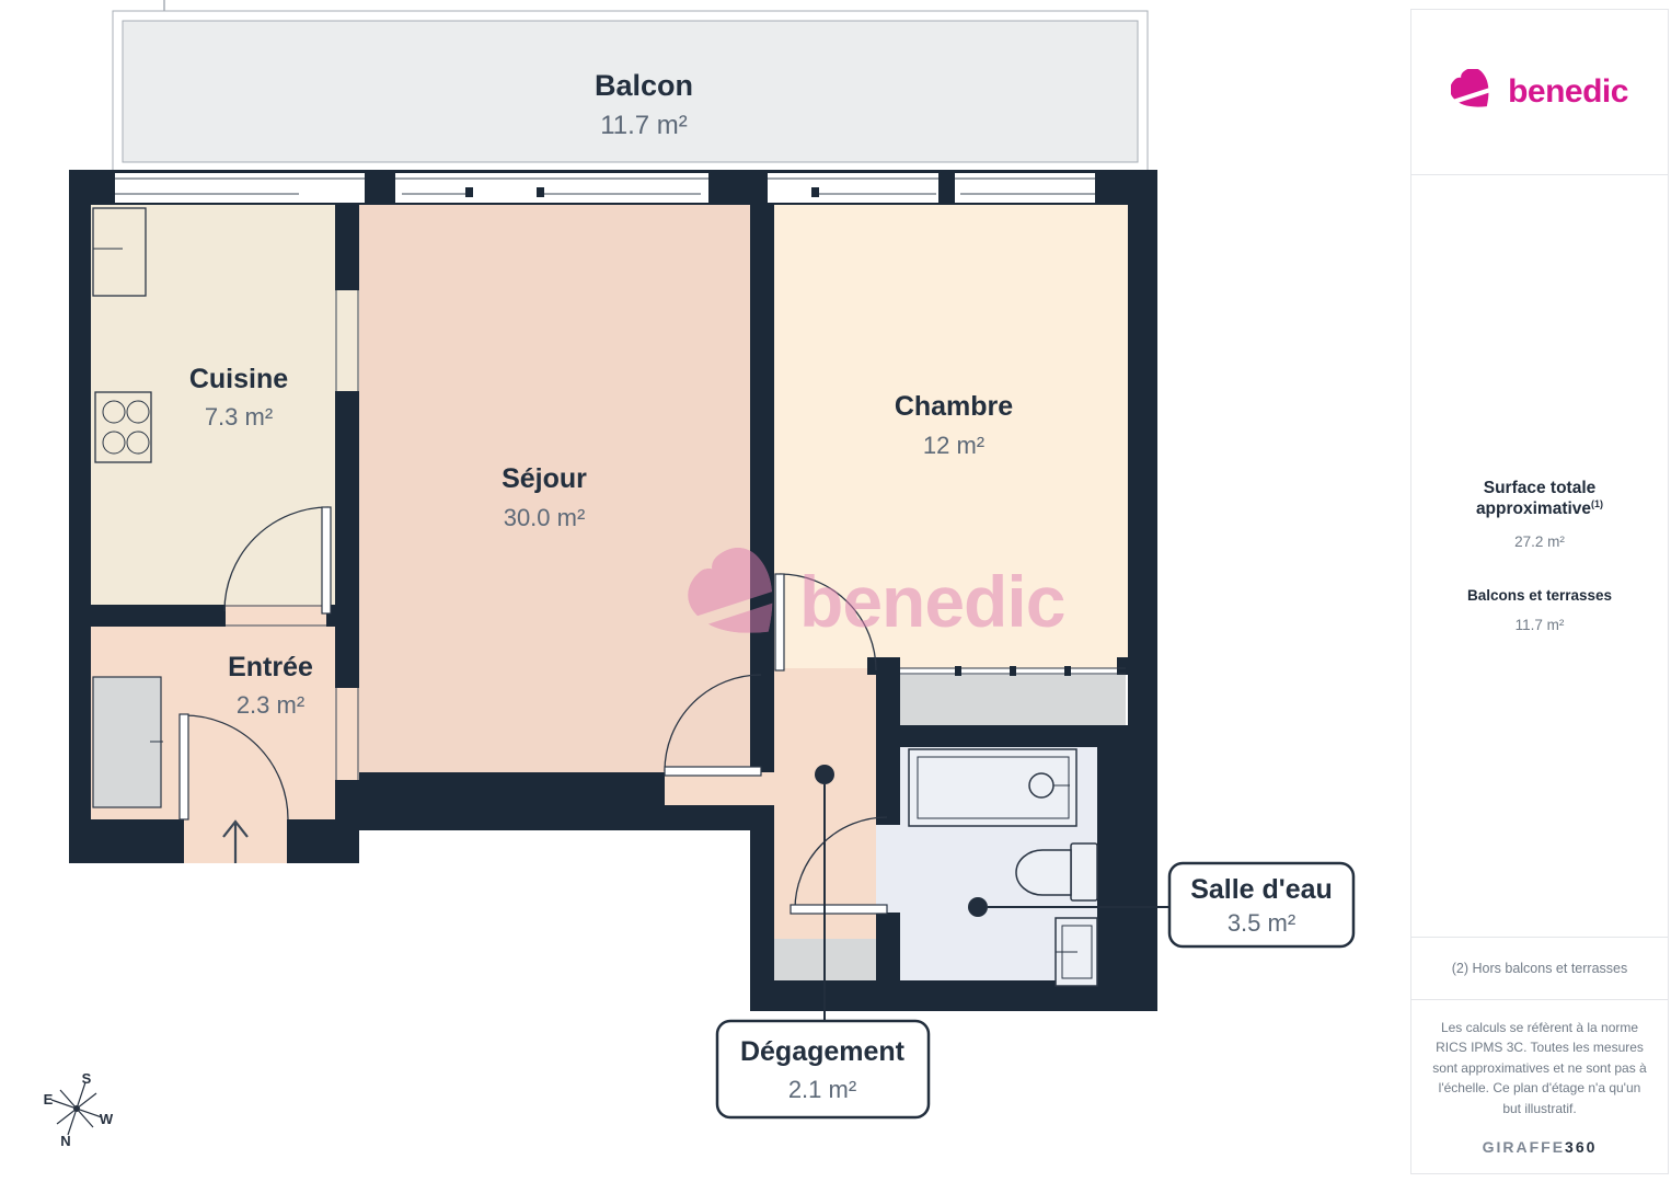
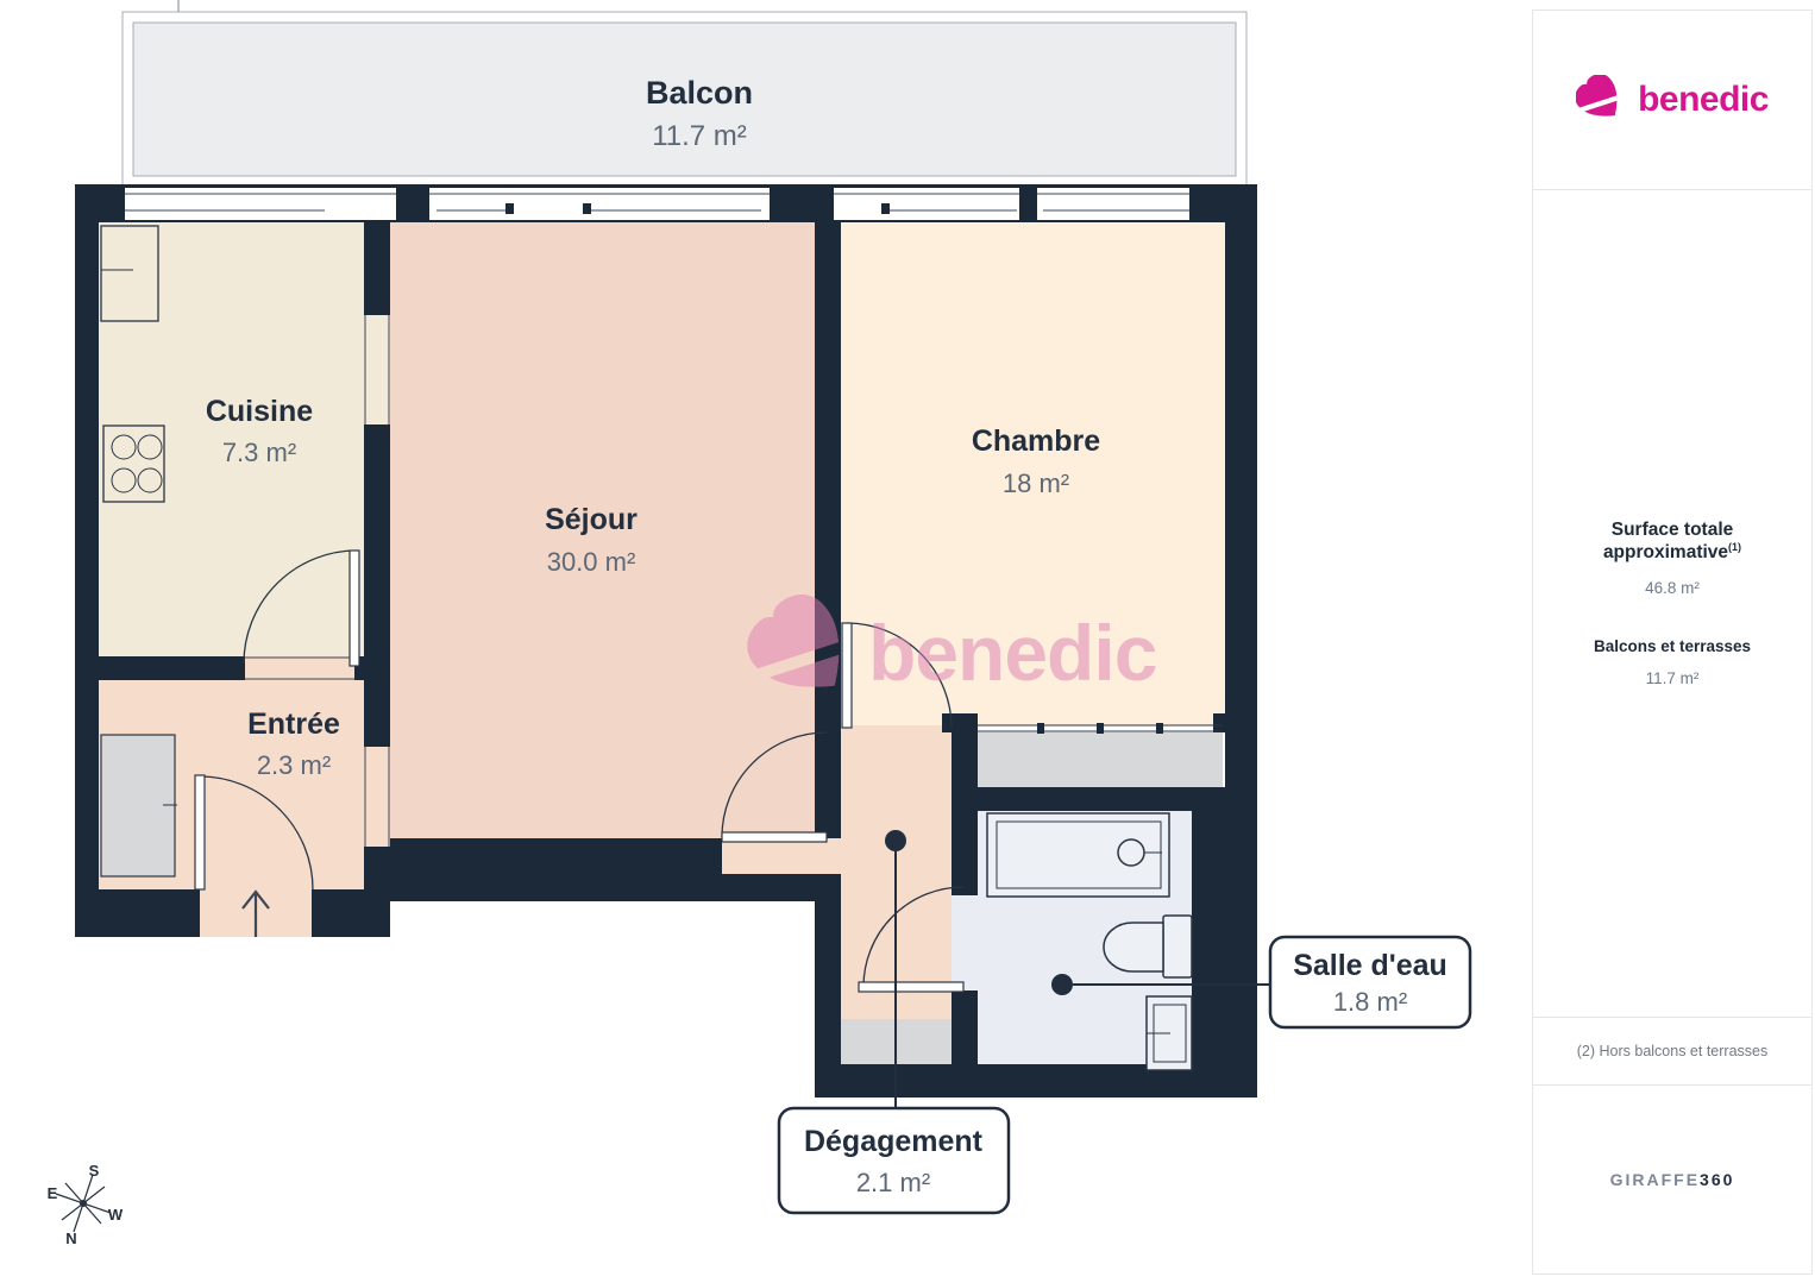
  Balcon
  11.7 m²
  benedic
  Cuisine
  7.3 m²
  Séjour
  30.0 m²
  Chambre
- 12 m²
+ 18 m²
  Entrée
  2.3 m²
  Salle d'eau
- 3.5 m²
+ 1.8 m²
  Dégagement
  2.1 m²
  S
  E
  W
  N
  benedic
  Surface totale approximative(1)
- 27.2 m²
+ 46.8 m²
  Balcons et terrasses
  11.7 m²
  (2) Hors balcons et terrasses
- Les calculs se réfèrent à la norme RICS IPMS 3C. Toutes les mesures sont approximatives et ne sont pas à l'échelle. Ce plan d'étage n'a qu'un but illustratif.
  GIRAFFE360
